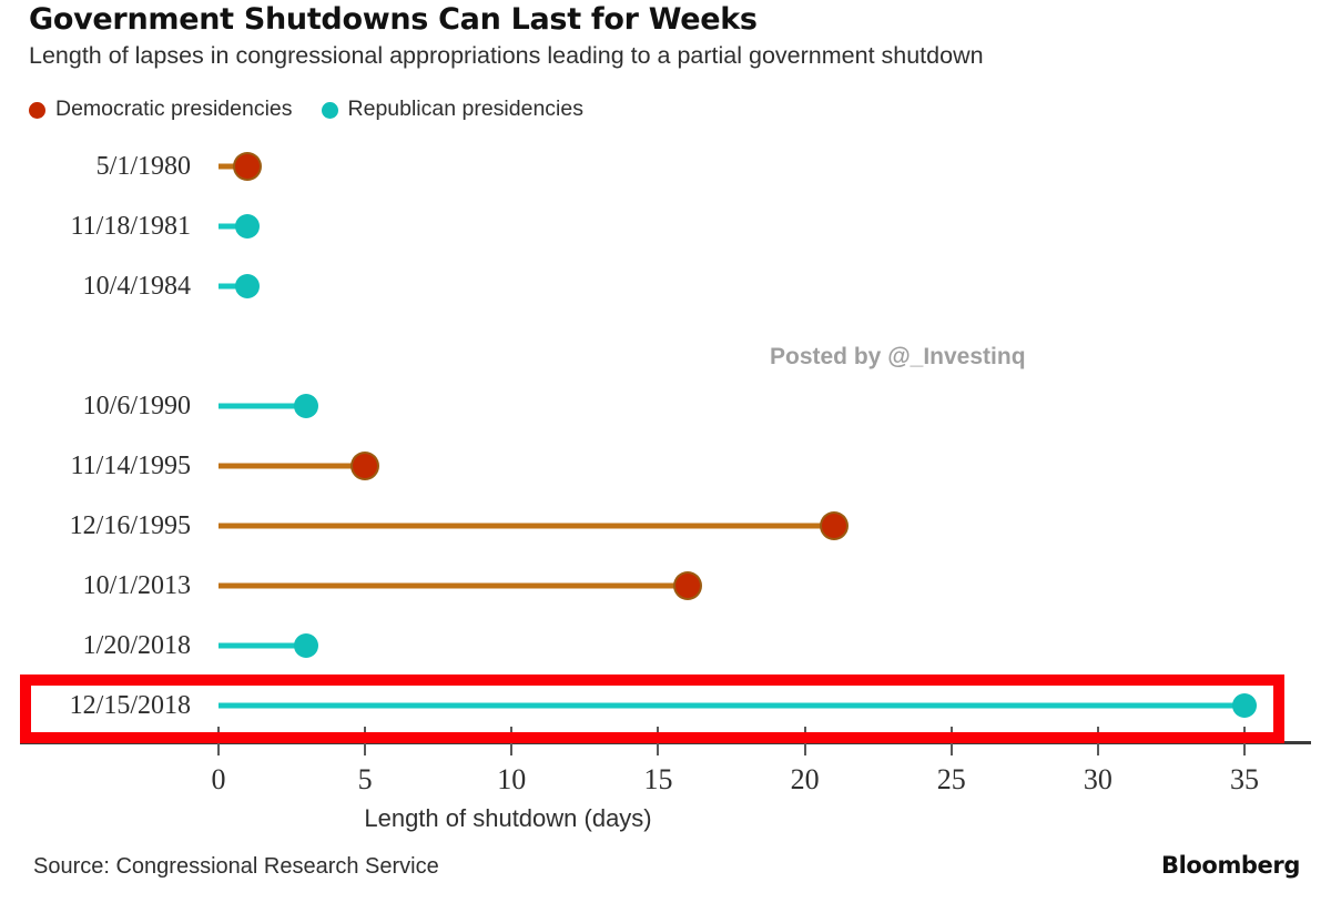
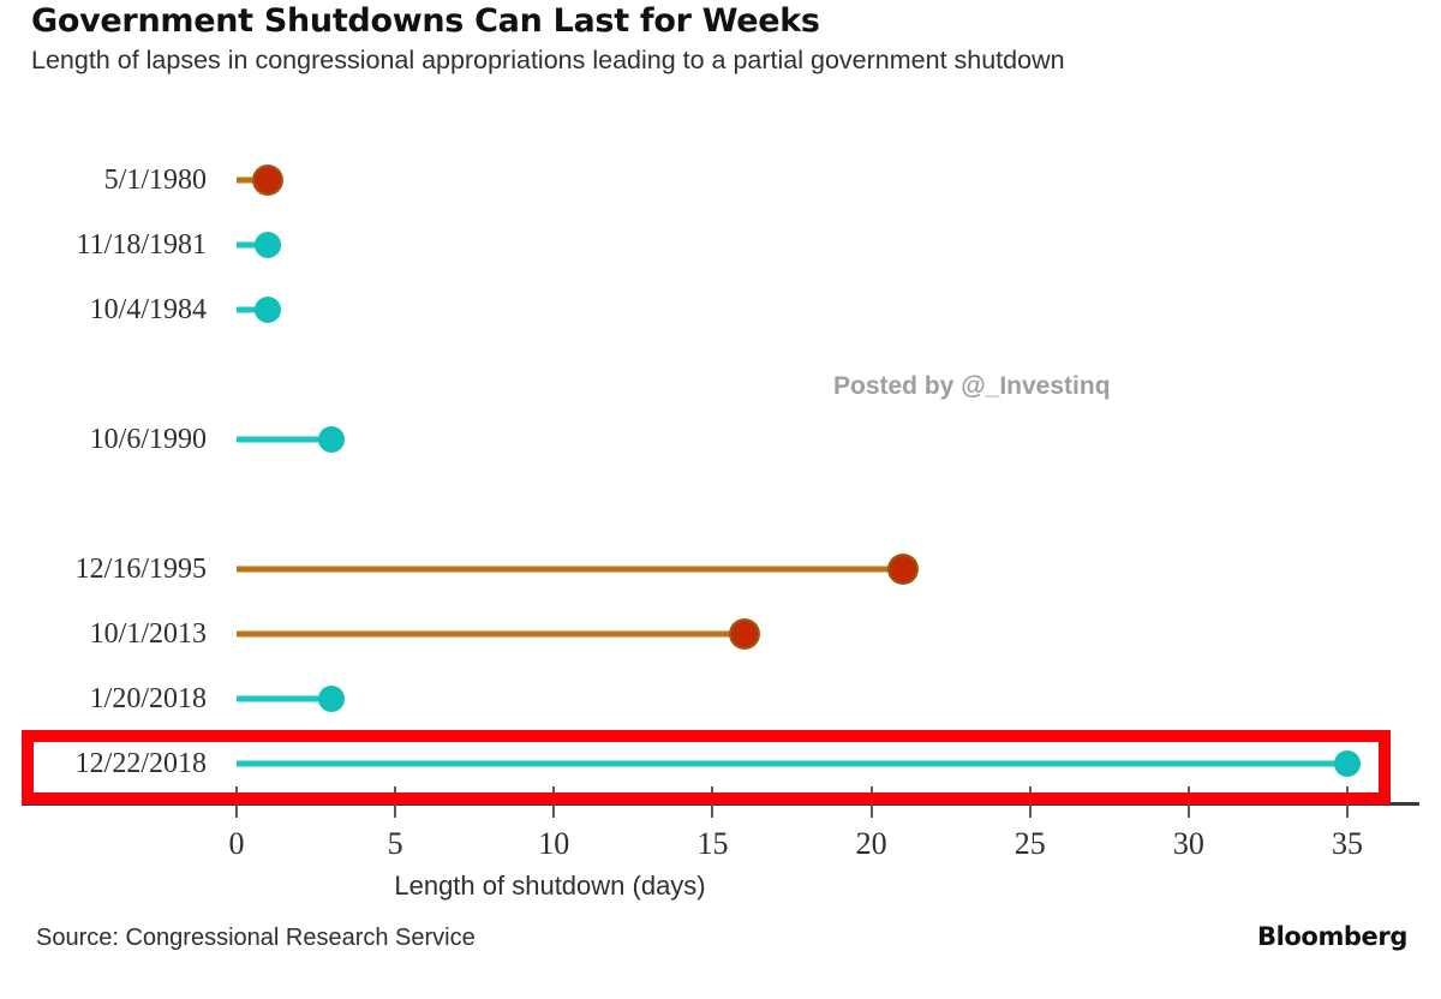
  Government Shutdowns Can Last for Weeks
  Length of lapses in congressional appropriations leading to a partial government shutdown
- Democratic presidencies
- Republican presidencies
  5/1/1980
  11/18/1981
  10/4/1984
  10/6/1990
- 11/14/1995
  12/16/1995
  10/1/2013
  1/20/2018
- 12/15/2018
+ 12/22/2018
  0
  5
  10
  15
  20
  25
  30
  35
  Length of shutdown (days)
  Posted by @_Investinq
  Source: Congressional Research Service
  Bloomberg
